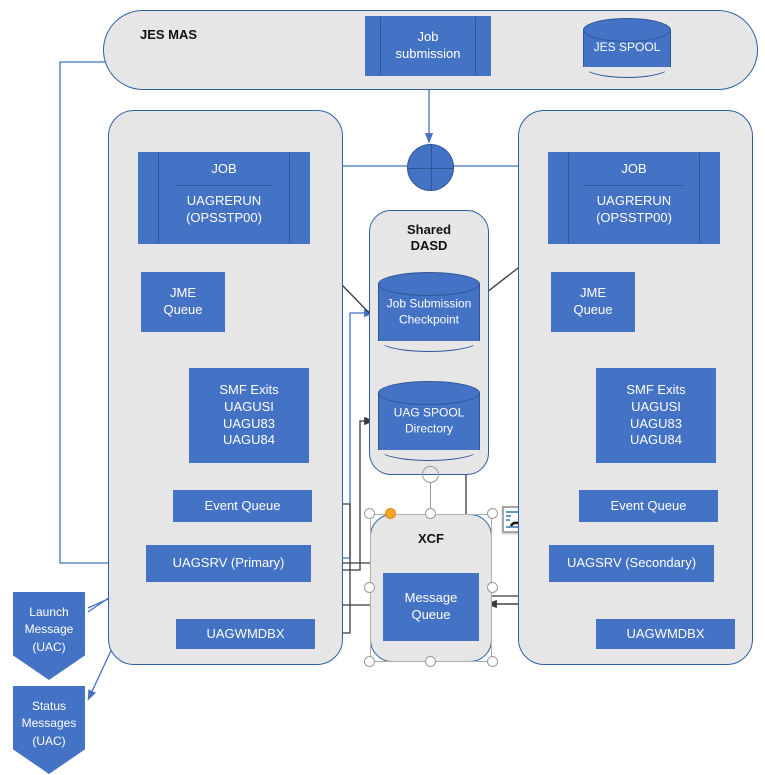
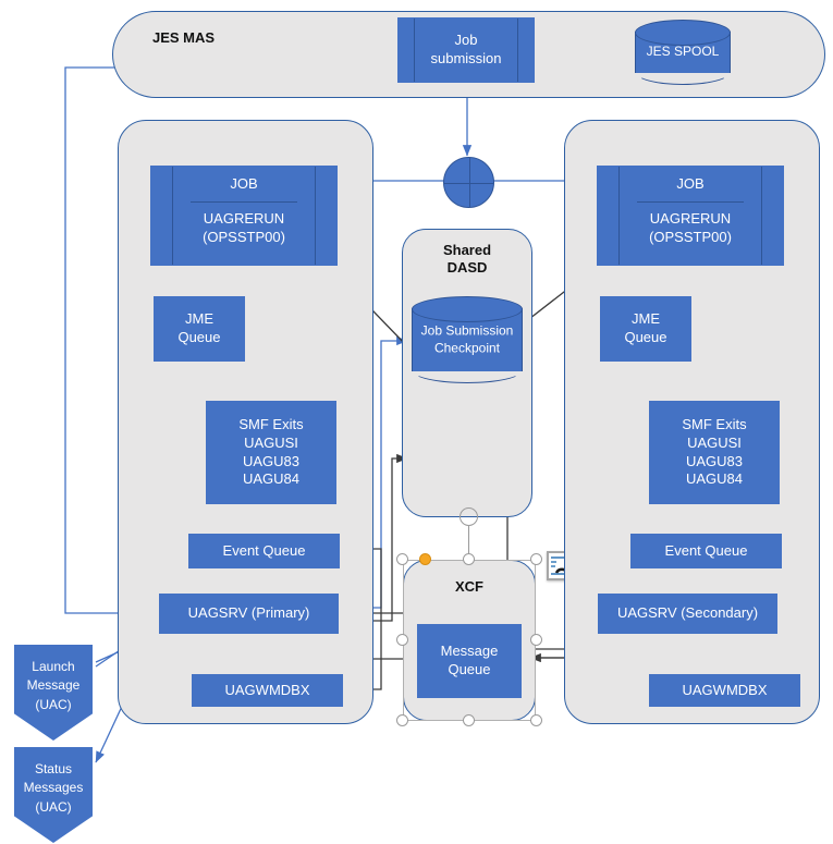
  JES MAS
  Job
  submission
  JES SPOOL
  JOB
  UAGRERUN
  (OPSSTP00)
  JME
  Queue
  SMF Exits
  UAGUSI
  UAGU83
  UAGU84
  Event Queue
  UAGSRV (Primary)
  UAGWMDBX
  Shared
  DASD
  Job Submission
  Checkpoint
- UAG SPOOL
- Directory
  XCF
  Message
  Queue
  JOB
  UAGRERUN
  (OPSSTP00)
  JME
  Queue
  SMF Exits
  UAGUSI
  UAGU83
  UAGU84
  Event Queue
  UAGSRV (Secondary)
  UAGWMDBX
  Launch
  Message
  (UAC)
  Status
  Messages
  (UAC)
